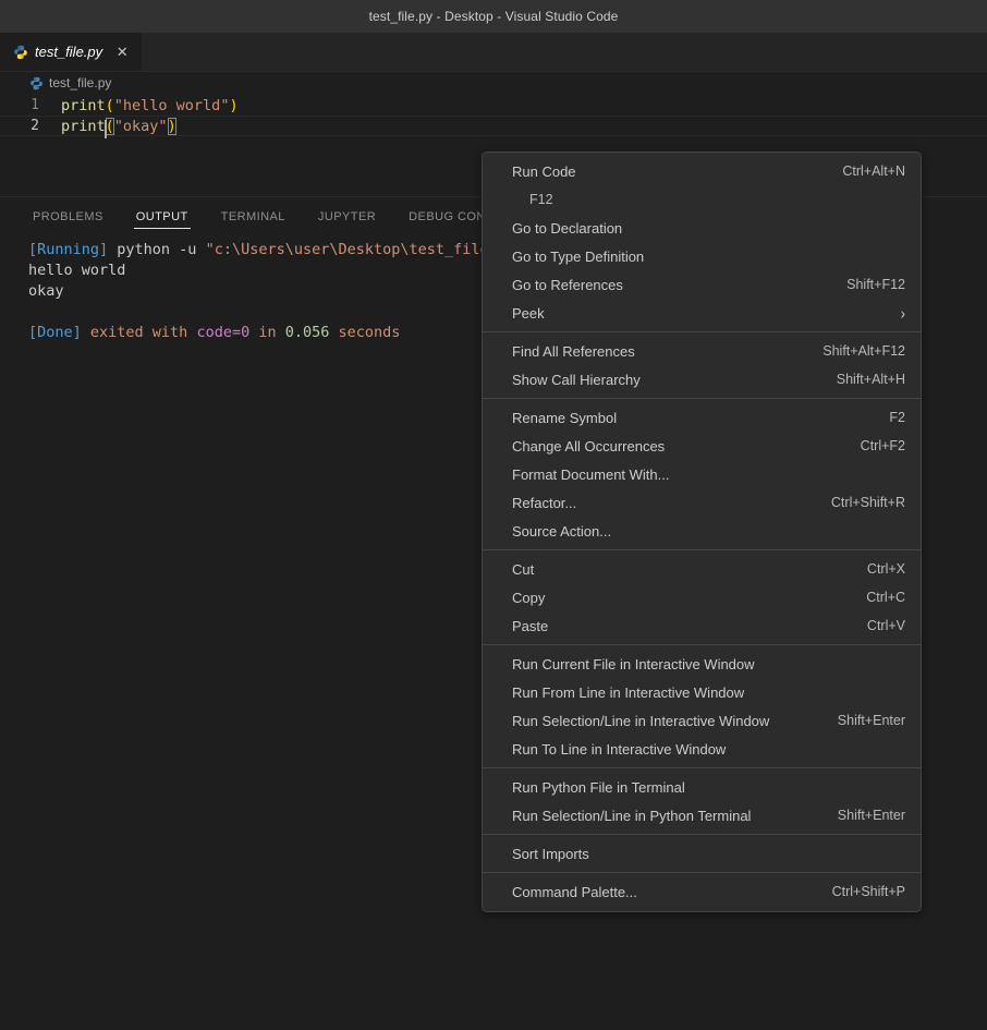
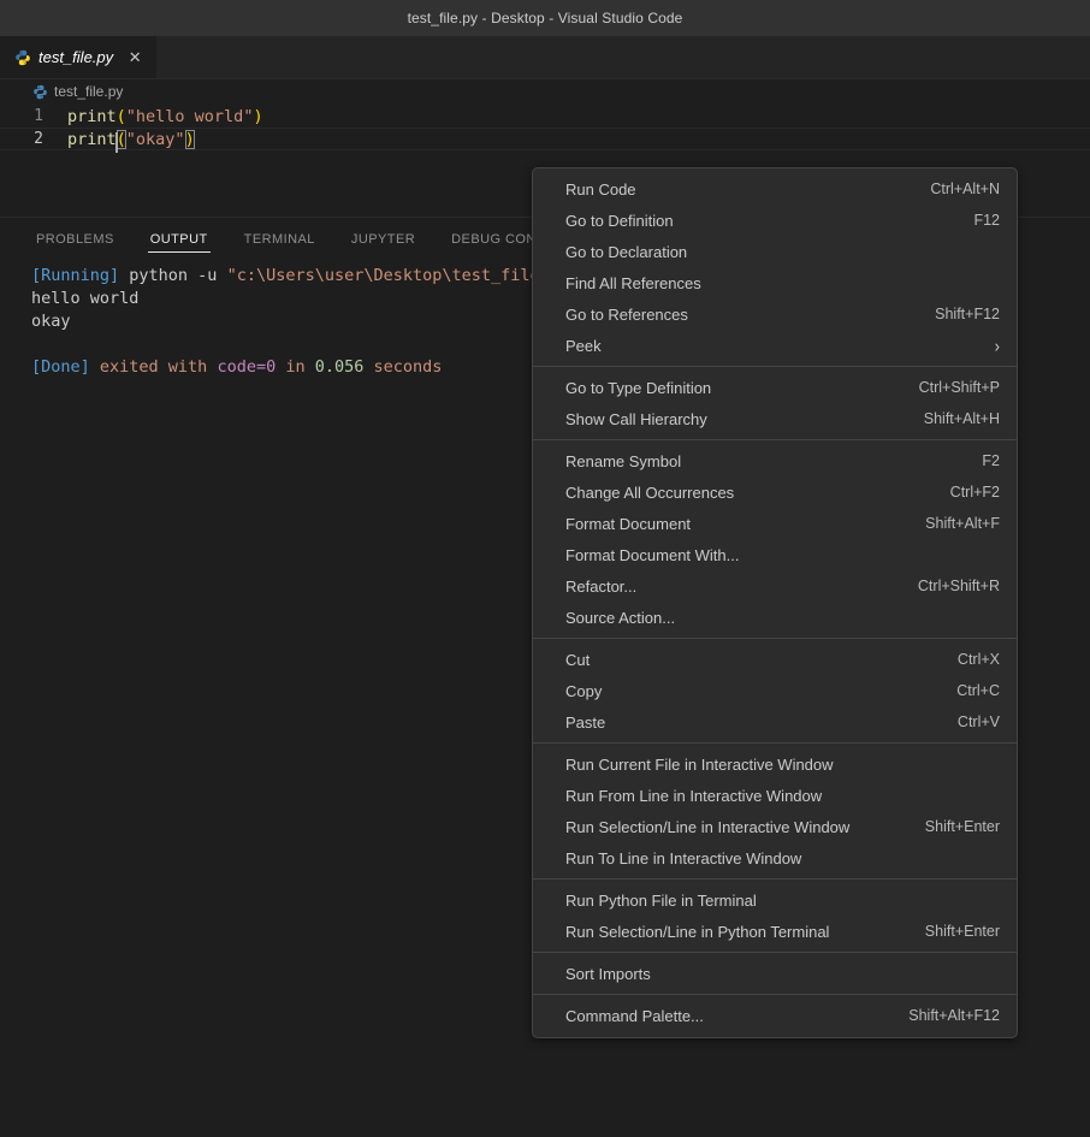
  test_file.py - Desktop - Visual Studio Code
  test_file.py
  ✕
  test_file.py
  1
  print("hello world")
  2
  print("okay")
  PROBLEMS
  OUTPUT
  TERMINAL
  JUPYTER
  [Running] python -u "c:\Users\user\Desktop\test_fil
  hello world
  okay
  [Done] exited with code=0 in 0.056 seconds
  Run Code
  Ctrl+Alt+N
+ Go to Definition
  F12
  Go to Declaration
- Go to Type Definition
+ Find All References
  Go to References
  Shift+F12
  Peek
  ›
- Find All References
+ Go to Type Definition
- Shift+Alt+F12
+ Ctrl+Shift+P
  Show Call Hierarchy
  Shift+Alt+H
  Rename Symbol
  F2
  Change All Occurrences
  Ctrl+F2
+ Format Document
+ Shift+Alt+F
  Format Document With...
  Refactor...
  Ctrl+Shift+R
  Source Action...
  Cut
  Ctrl+X
  Copy
  Ctrl+C
  Paste
  Ctrl+V
  Run Current File in Interactive Window
  Run From Line in Interactive Window
  Run Selection/Line in Interactive Window
  Shift+Enter
  Run To Line in Interactive Window
  Run Python File in Terminal
  Run Selection/Line in Python Terminal
  Shift+Enter
  Sort Imports
  Command Palette...
- Ctrl+Shift+P
+ Shift+Alt+F12
